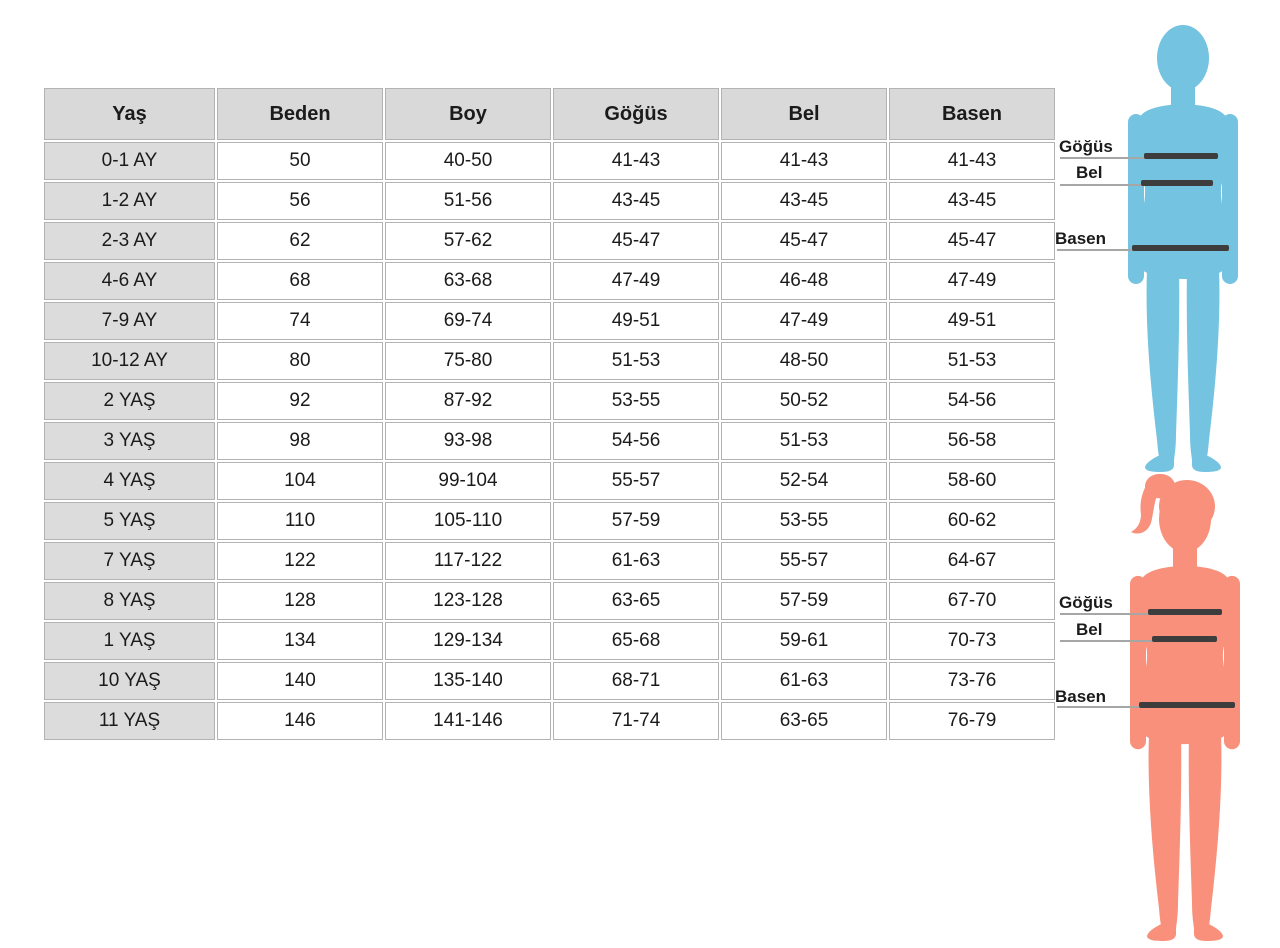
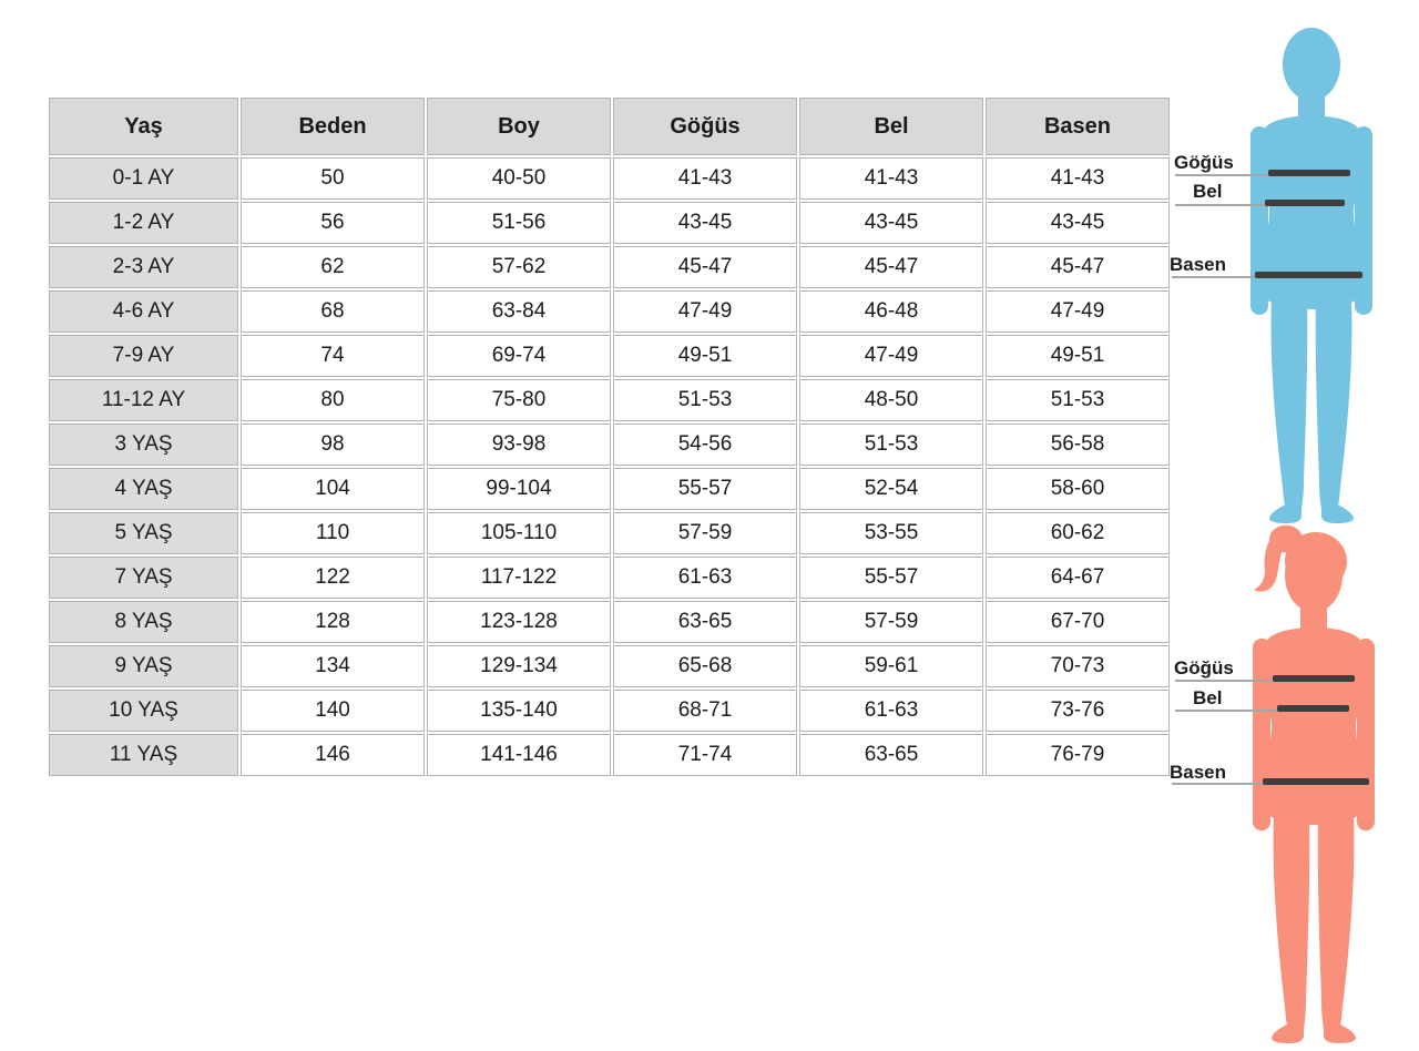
  Yaş	Beden	Boy	Göğüs	Bel	Basen
  0-1 AY	50	40-50	41-43	41-43	41-43
  1-2 AY	56	51-56	43-45	43-45	43-45
  2-3 AY	62	57-62	45-47	45-47	45-47
- 4-6 AY	68	63-68	47-49	46-48	47-49
+ 4-6 AY	68	63-84	47-49	46-48	47-49
  7-9 AY	74	69-74	49-51	47-49	49-51
- 10-12 AY	80	75-80	51-53	48-50	51-53
+ 11-12 AY	80	75-80	51-53	48-50	51-53
- 2 YAŞ	92	87-92	53-55	50-52	54-56
  3 YAŞ	98	93-98	54-56	51-53	56-58
  4 YAŞ	104	99-104	55-57	52-54	58-60
  5 YAŞ	110	105-110	57-59	53-55	60-62
  7 YAŞ	122	117-122	61-63	55-57	64-67
  8 YAŞ	128	123-128	63-65	57-59	67-70
- 1 YAŞ	134	129-134	65-68	59-61	70-73
+ 9 YAŞ	134	129-134	65-68	59-61	70-73
  10 YAŞ	140	135-140	68-71	61-63	73-76
  11 YAŞ	146	141-146	71-74	63-65	76-79
  Göğüs
  Bel
  Basen
  Göğüs
  Bel
  Basen
